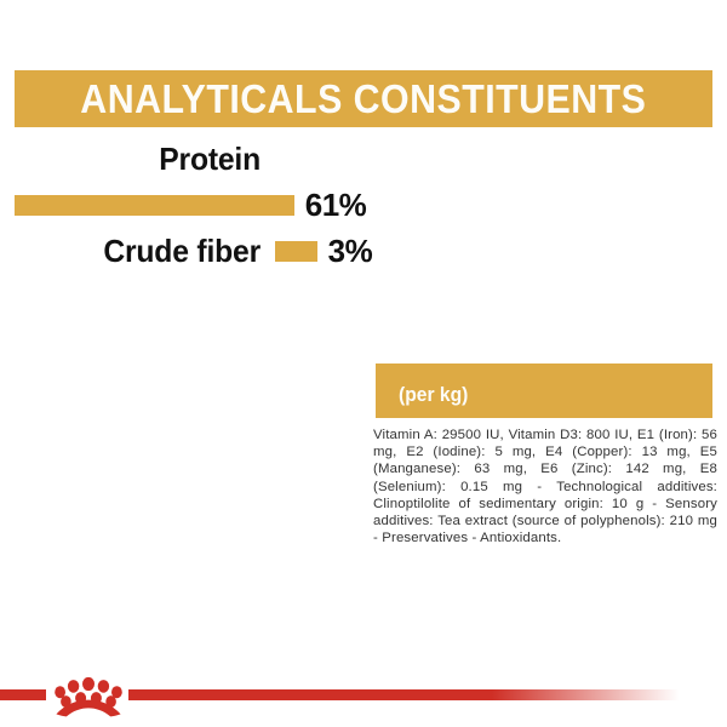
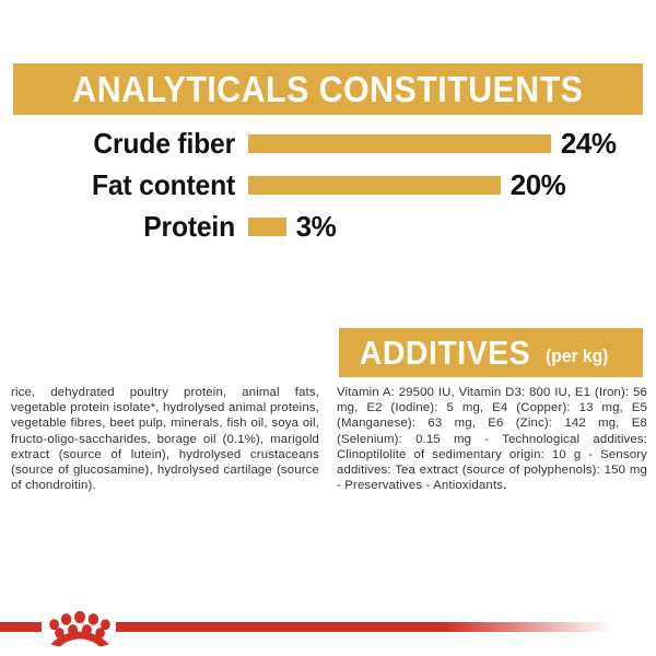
  ANALYTICALS CONSTITUENTS
- Protein
+ Crude fiber
+ 24%
+ Fat content
- 61%
+ 20%
- Crude fiber
+ Protein
  3%
+ rice, dehydrated poultry protein, animal fats, vegetable protein isolate*, hydrolysed animal proteins, vegetable fibres, beet pulp, minerals, fish oil, soya oil, fructo-oligo-saccharides, borage oil (0.1%), marigold extract (source of lutein), hydrolysed crustaceans (source of glucosamine), hydrolysed cartilage (source of chondroitin).
+ ADDITIVES
  (per kg)
- Vitamin A: 29500 IU, Vitamin D3: 800 IU, E1 (Iron): 56 mg, E2 (Iodine): 5 mg, E4 (Copper): 13 mg, E5 (Manganese): 63 mg, E6 (Zinc): 142 mg, E8 (Selenium): 0.15 mg - Technological additives: Clinoptilolite of sedimentary origin: 10 g - Sensory additives: Tea extract (source of polyphenols): 210 mg - Preservatives - Antioxidants.
+ Vitamin A: 29500 IU, Vitamin D3: 800 IU, E1 (Iron): 56 mg, E2 (Iodine): 5 mg, E4 (Copper): 13 mg, E5 (Manganese): 63 mg, E6 (Zinc): 142 mg, E8 (Selenium): 0.15 mg - Technological additives: Clinoptilolite of sedimentary origin: 10 g - Sensory additives: Tea extract (source of polyphenols): 150 mg - Preservatives - Antioxidants.
